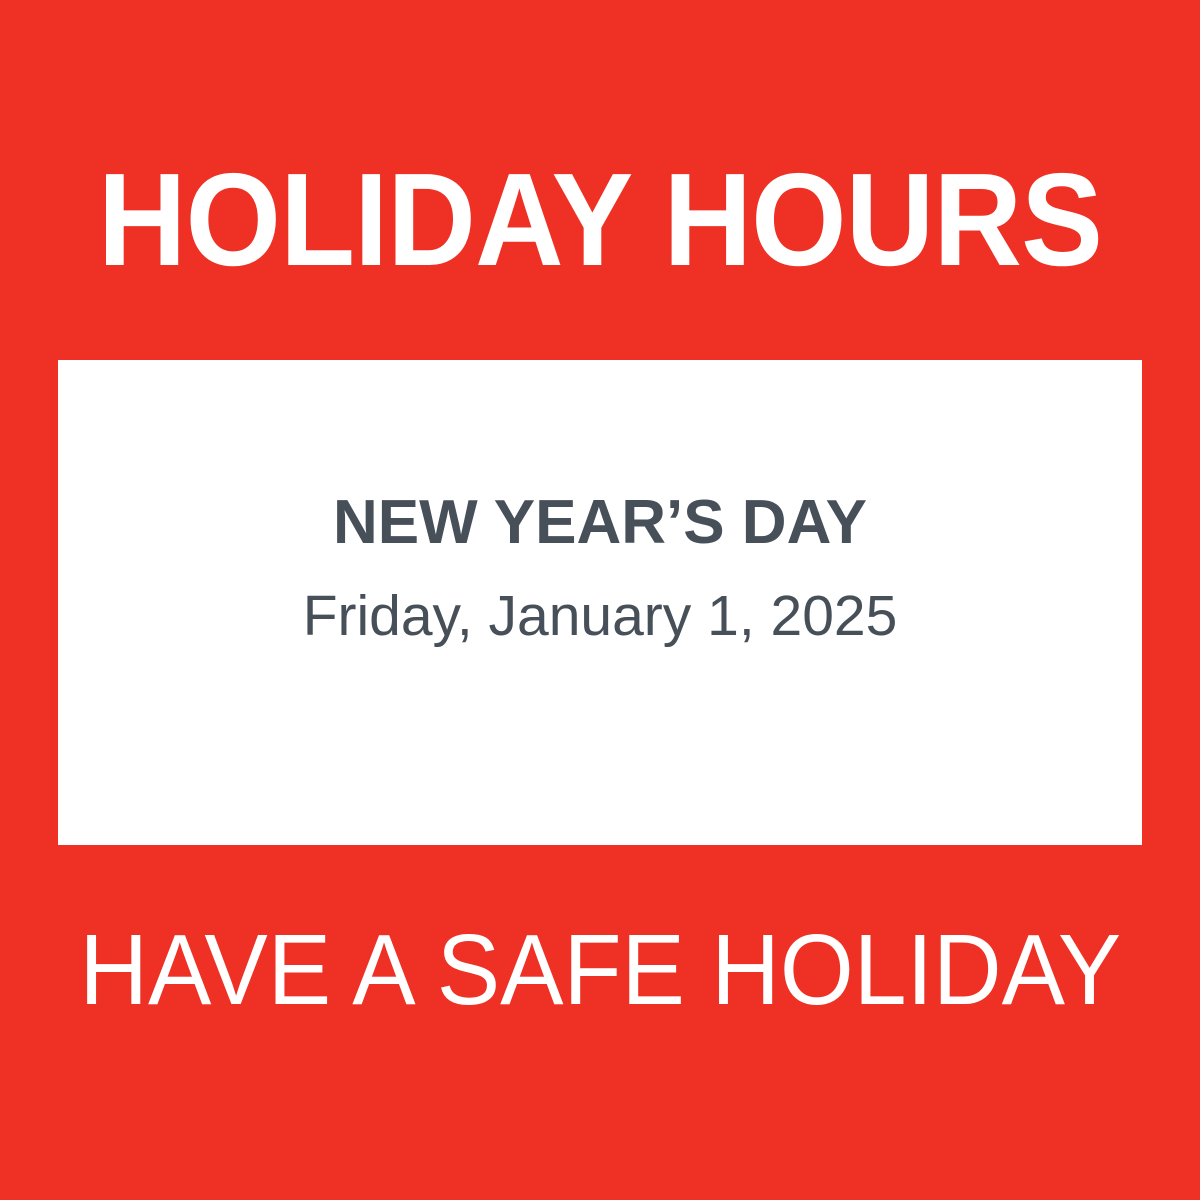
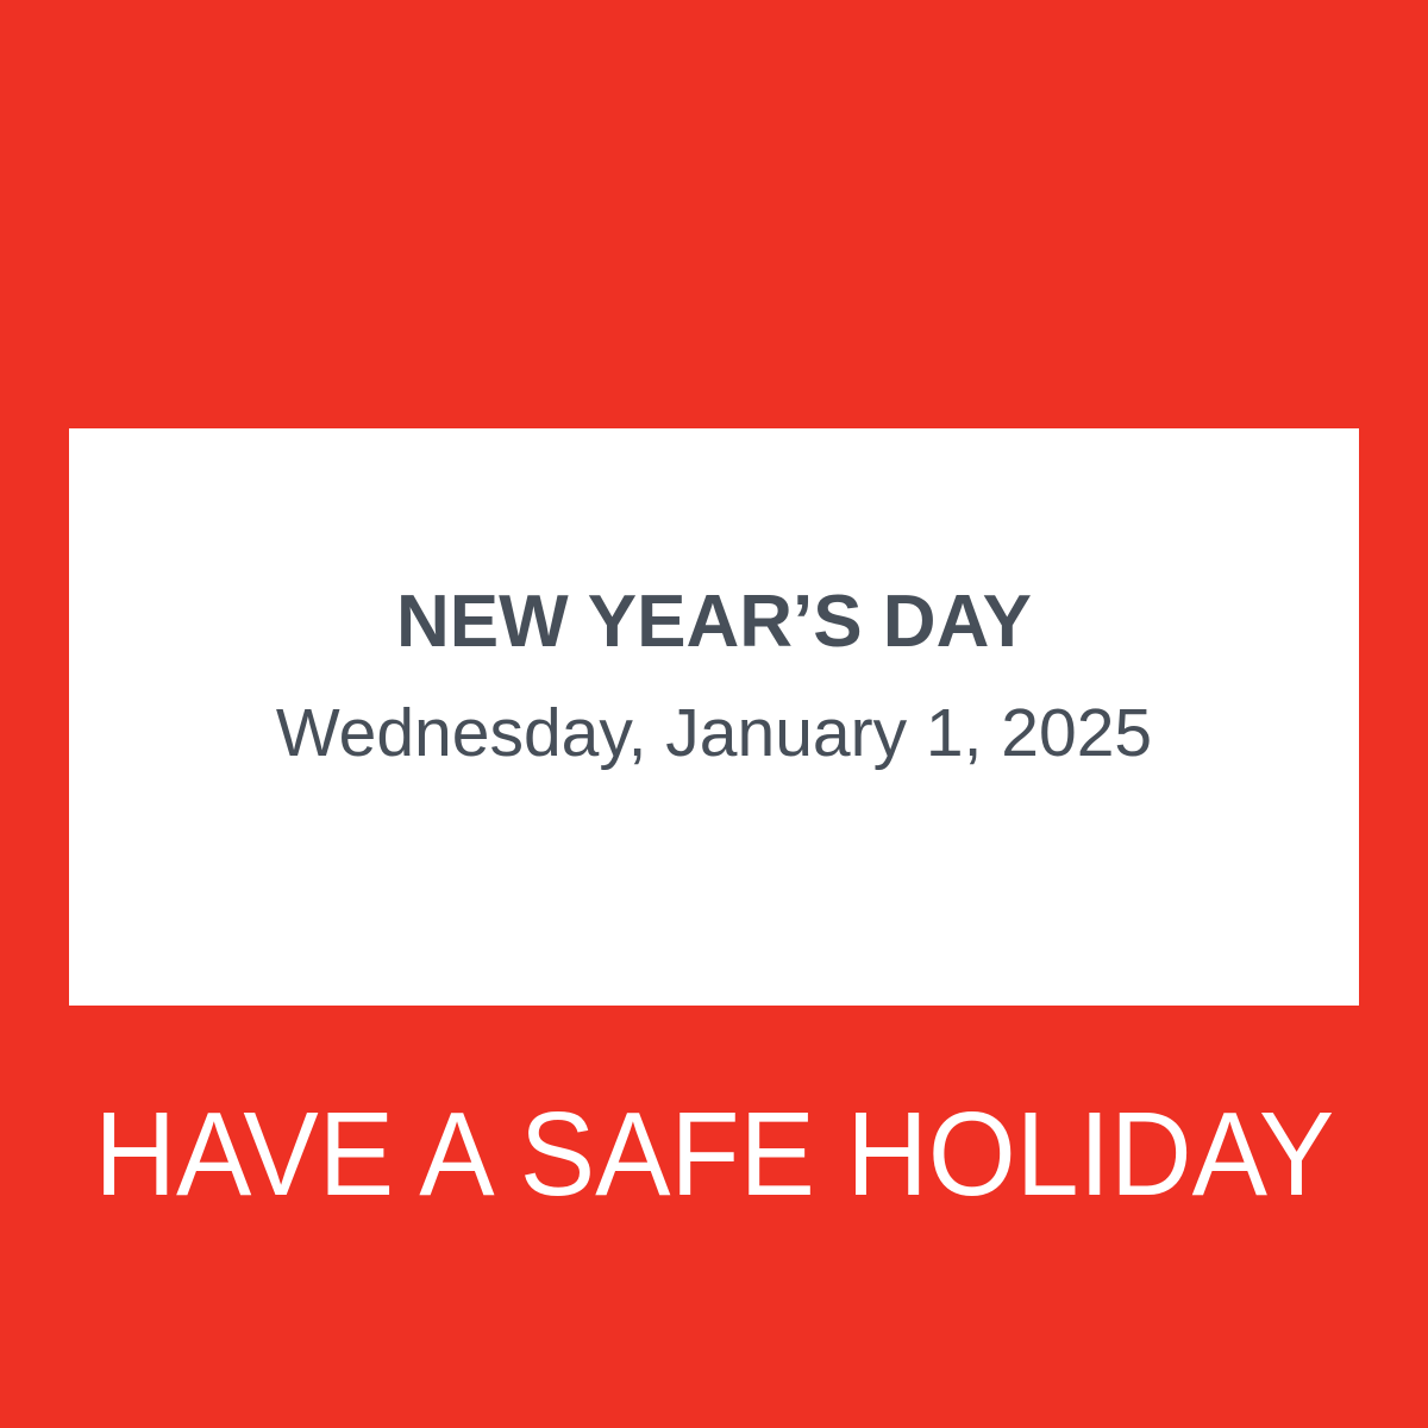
- HOLIDAY HOURS
  NEW YEAR’S DAY
- Friday, January 1, 2025
+ Wednesday, January 1, 2025
  HAVE A SAFE HOLIDAY
